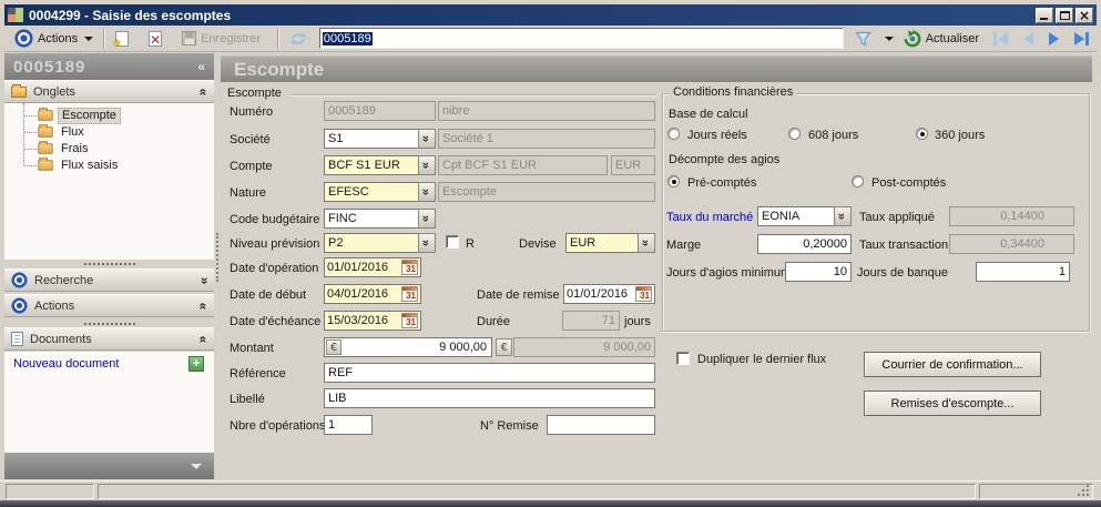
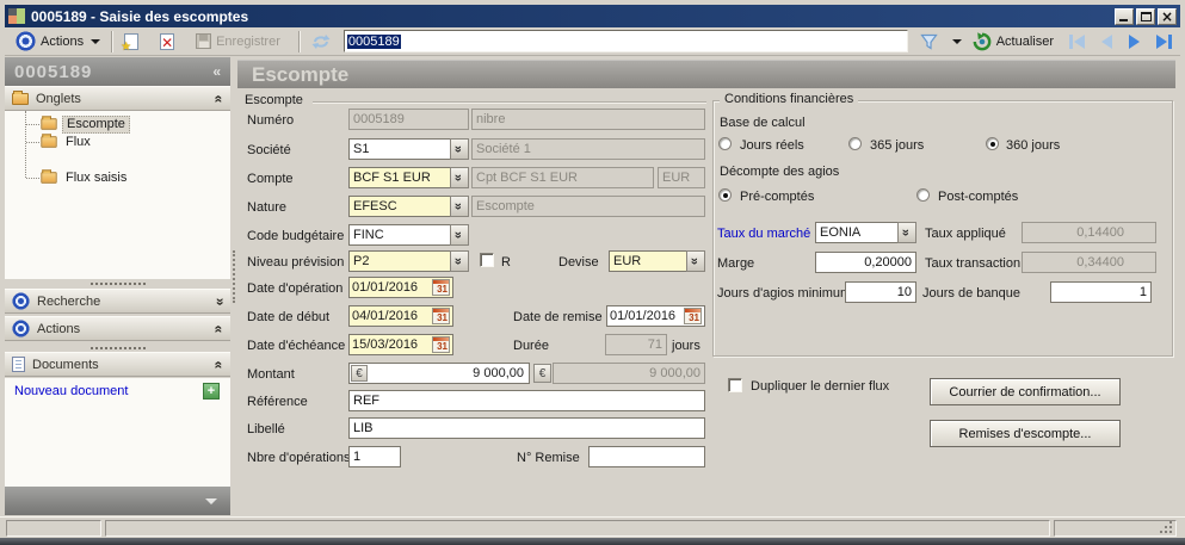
- 0004299 - Saisie des escomptes
+ 0005189 - Saisie des escomptes
  ×
  Actions
  ★
  ✕
  Enregistrer
  0005189
  Actualiser
  0005189
  Onglets
  Escompte
  Flux
- Frais
  Flux saisis
  Recherche
  Actions
  Documents
  Nouveau document
  +
  Escompte
  Escompte
  Numéro
  0005189
  nibre
  Société
  S1
  Société 1
  Compte
  BCF S1 EUR
  Cpt BCF S1 EUR
  EUR
  Nature
  EFESC
  Escompte
  Code budgétaire
  FINC
  Niveau prévision
  P2
  R
  Devise
  EUR
  Date d'opération
  01/01/2016
  Date de début
  04/01/2016
  Date de remise
  01/01/2016
  Date d'échéance
  15/03/2016
  Durée
  71
  jours
  Montant
  9 000,00
  9 000,00
  Référence
  REF
  Libellé
  LIB
  Nbre d'opérations
  1
  N° Remise
  Conditions financières
  Base de calcul
  Jours réels
- 608 jours
+ 365 jours
  360 jours
  Décompte des agios
  Pré-comptés
  Post-comptés
  Taux du marché
  EONIA
  Taux appliqué
  0,14400
  Marge
  0,20000
  Taux transaction
  0,34400
  Jours d'agios minimu
  10
  Jours de banque
  1
  Dupliquer le dernier flux
  Courrier de confirmation...
  Remises d'escompte...
